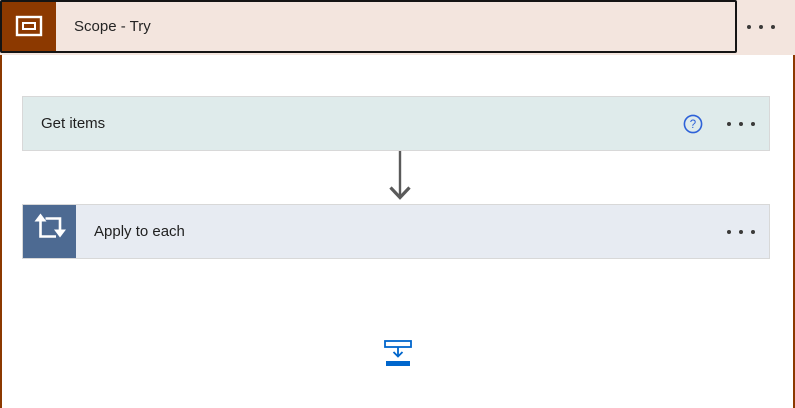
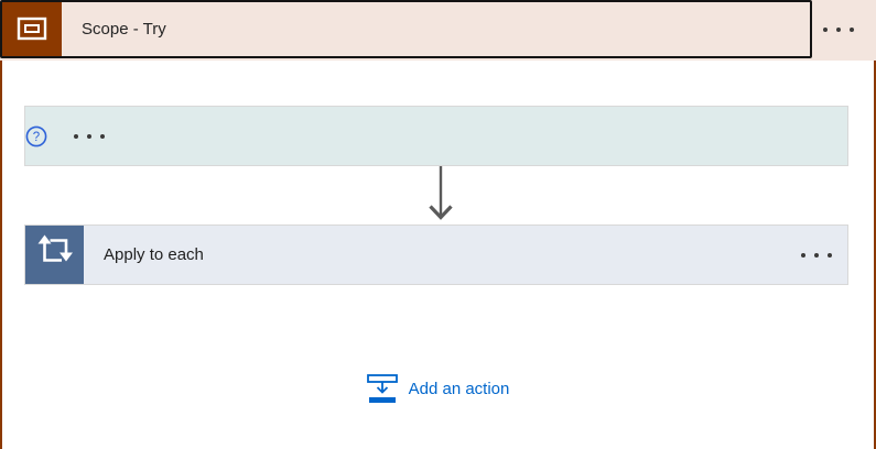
  Scope - Try
- Get items
  ?
  Apply to each
+ Add an action
